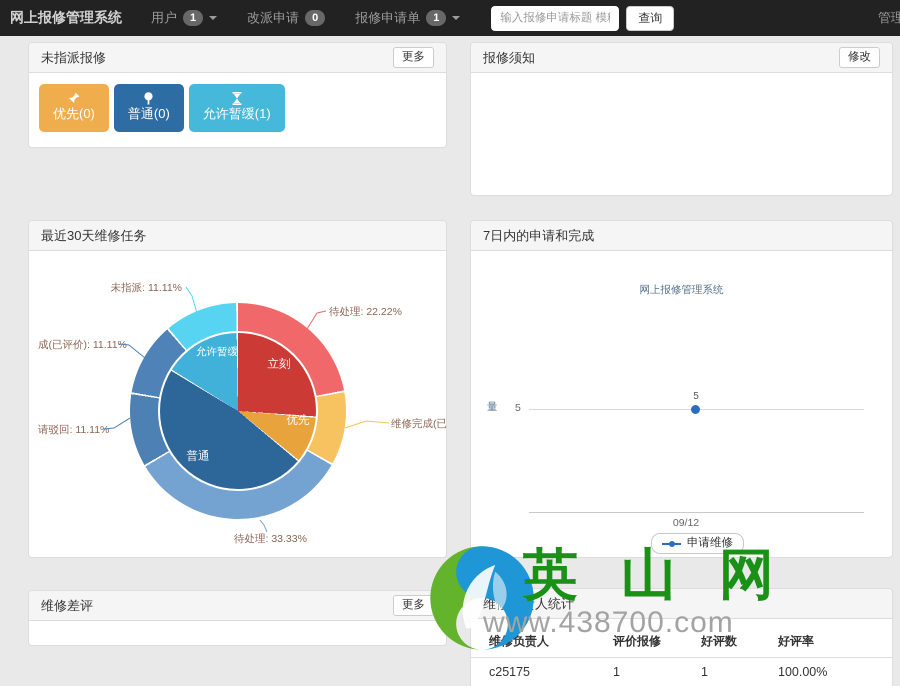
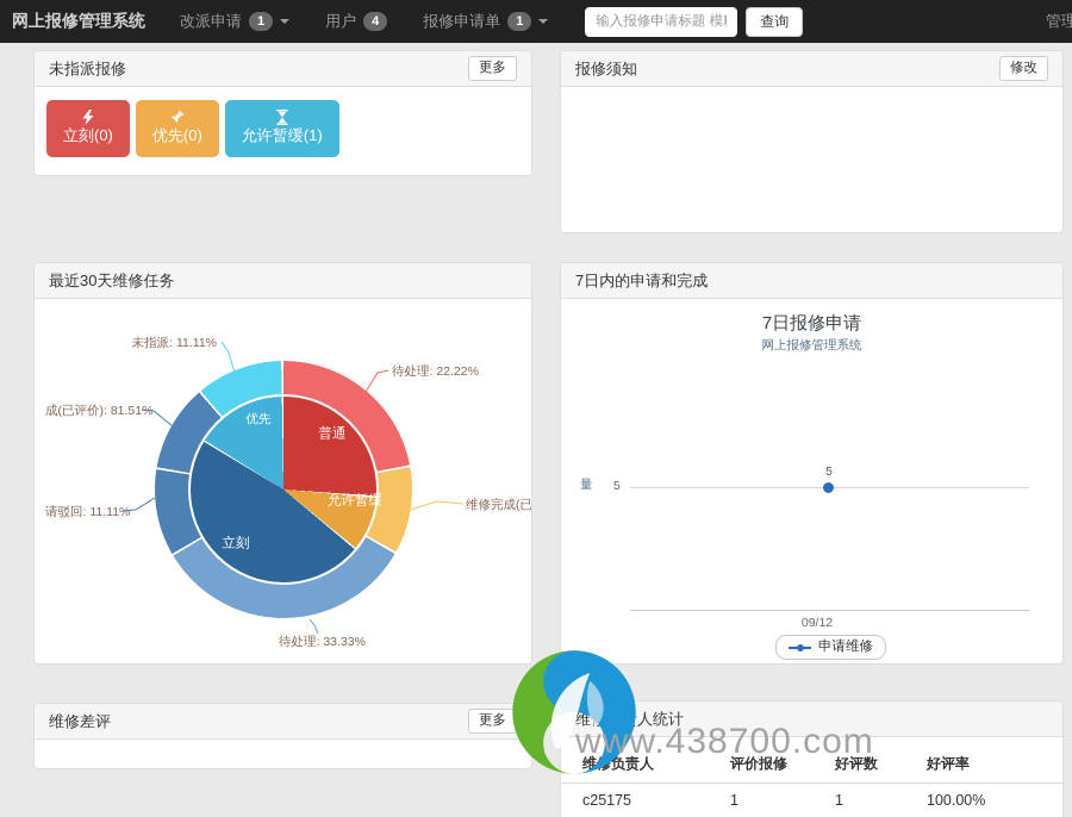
  网上报修管理系统
- 用户
+ 改派申请
  1
- 改派申请
+ 用户
- 0
+ 4
  报修申请单
  1
  输入报修申请标题 模
  查询
  管理
  未指派报修
  更多
+ 立刻(0)
  优先(0)
- 普通(0)
  允许暂缓(1)
  报修须知
  修改
  最近30天维修任务
- 立刻
+ 普通
- 优先
+ 允许暂缓
- 普通
+ 立刻
- 允许暂缓
+ 优先
  未指派: 11.11%
  待处理: 22.22%
  维修完成(已
  待处理: 33.33%
  请驳回: 11.11%
- 成(已评价): 11.11%
+ 成(已评价): 81.51%
  7日内的申请和完成
+ 7日报修申请
  网上报修管理系统
  量
  5
  5
  09/12
  申请维修
  维修差评
  更多
  维负责人	评价报修	好评数	好评率
  c25175	1	1	100.00%
- 英山网
  www.438700.com
